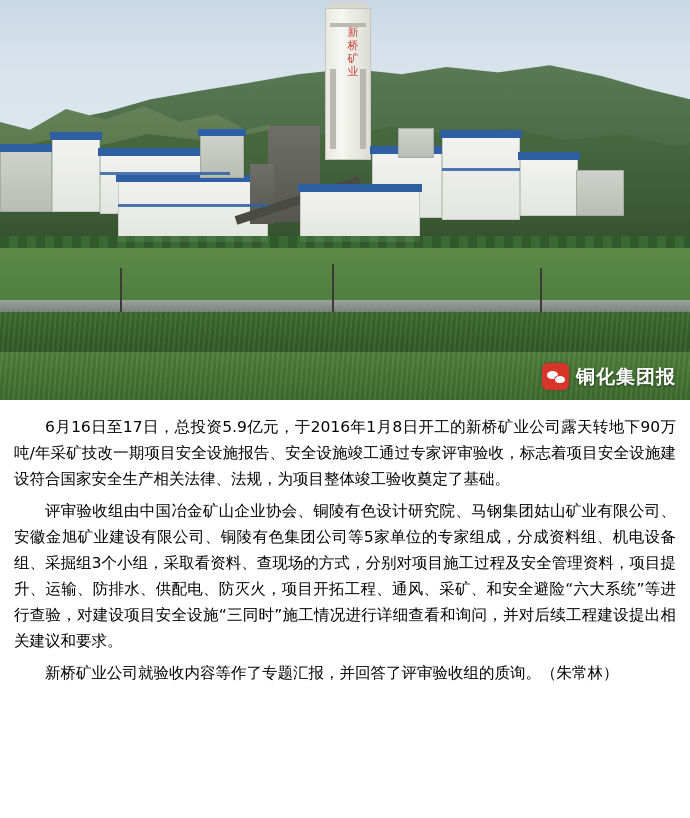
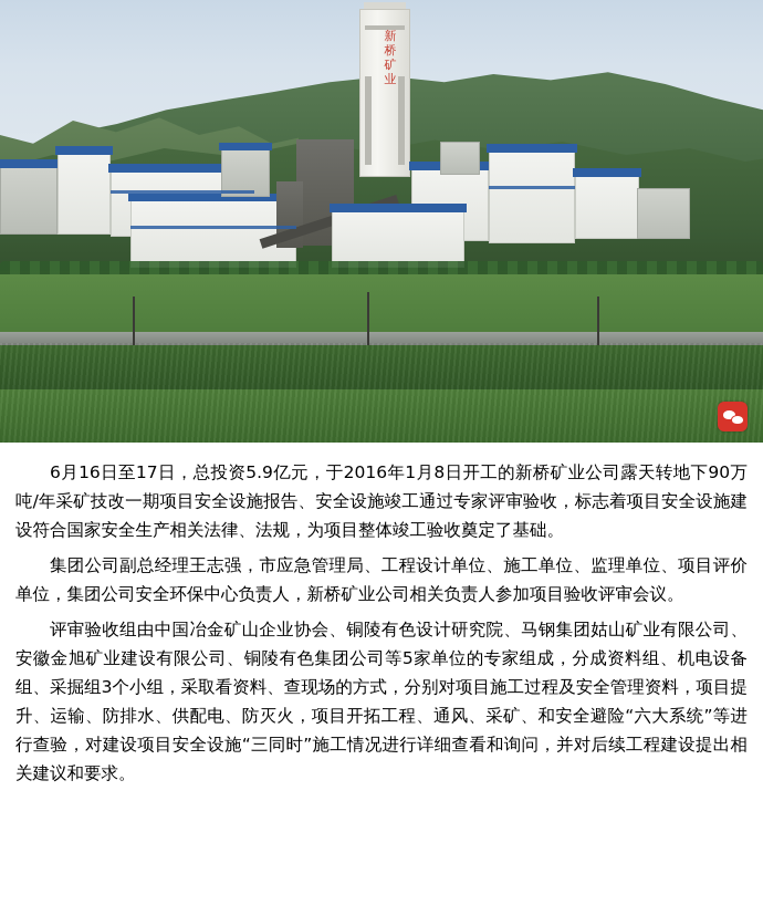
  新桥矿业
- 铜化集团报
  6月16日至17日，总投资5.9亿元，于2016年1月8日开工的新桥矿业公司露天转地下90万吨/年采矿技改一期项目安全设施报告、安全设施竣工通过专家评审验收，标志着项目安全设施建设符合国家安全生产相关法律、法规，为项目整体竣工验收奠定了基础。
+ 集团公司副总经理王志强，市应急管理局、工程设计单位、施工单位、监理单位、项目评价单位，集团公司安全环保中心负责人，新桥矿业公司相关负责人参加项目验收评审会议。
  评审验收组由中国冶金矿山企业协会、铜陵有色设计研究院、马钢集团姑山矿业有限公司、安徽金旭矿业建设有限公司、铜陵有色集团公司等5家单位的专家组成，分成资料组、机电设备组、采掘组3个小组，采取看资料、查现场的方式，分别对项目施工过程及安全管理资料，项目提升、运输、防排水、供配电、防灭火，项目开拓工程、通风、采矿、和安全避险“六大系统”等进行查验，对建设项目安全设施“三同时”施工情况进行详细查看和询问，并对后续工程建设提出相关建议和要求。
- 新桥矿业公司就验收内容等作了专题汇报，并回答了评审验收组的质询。（朱常林）
